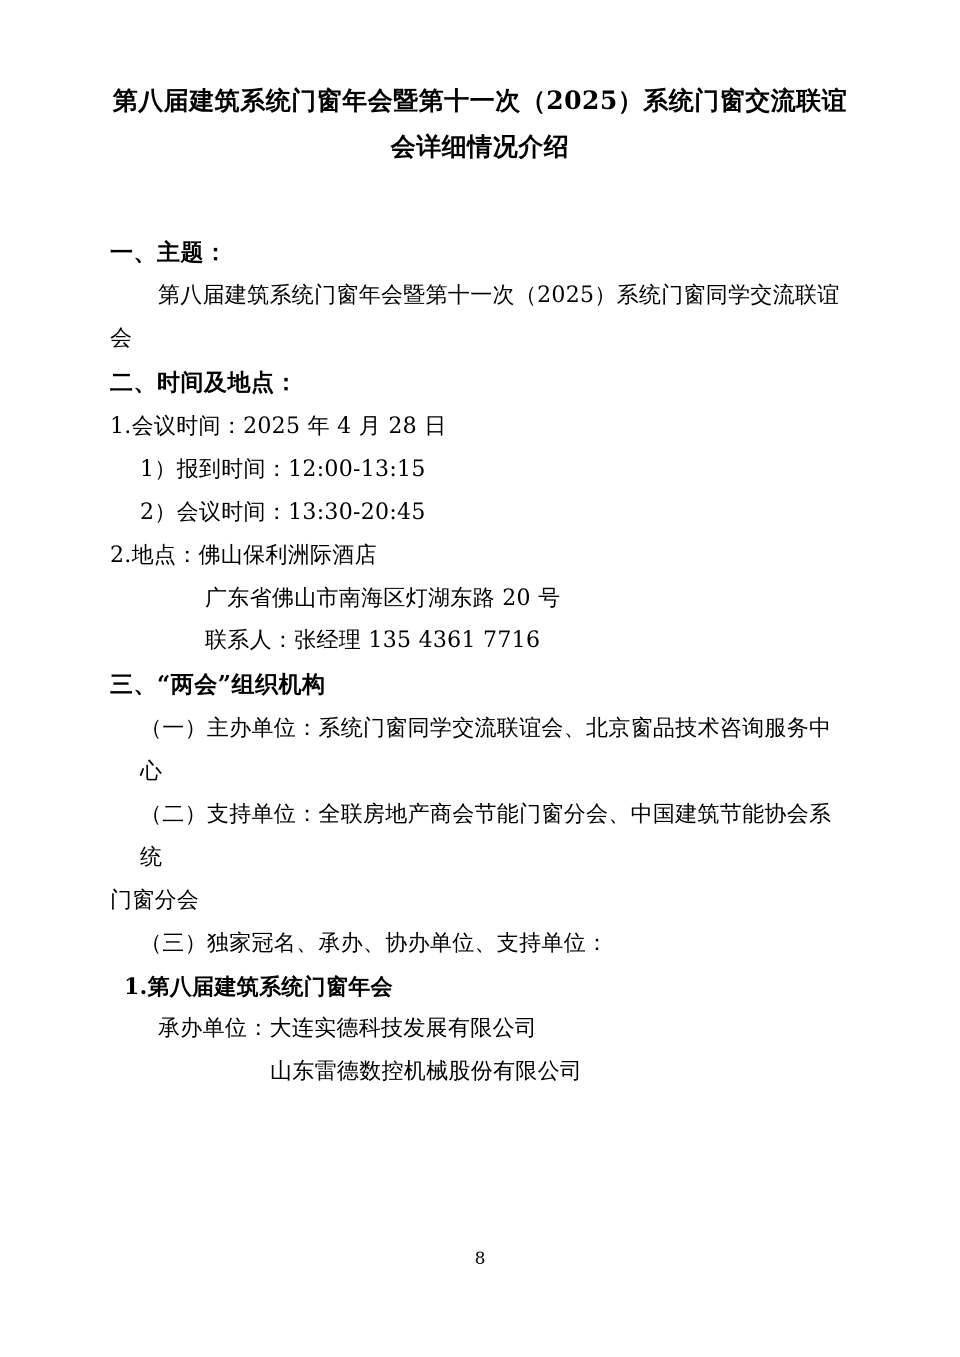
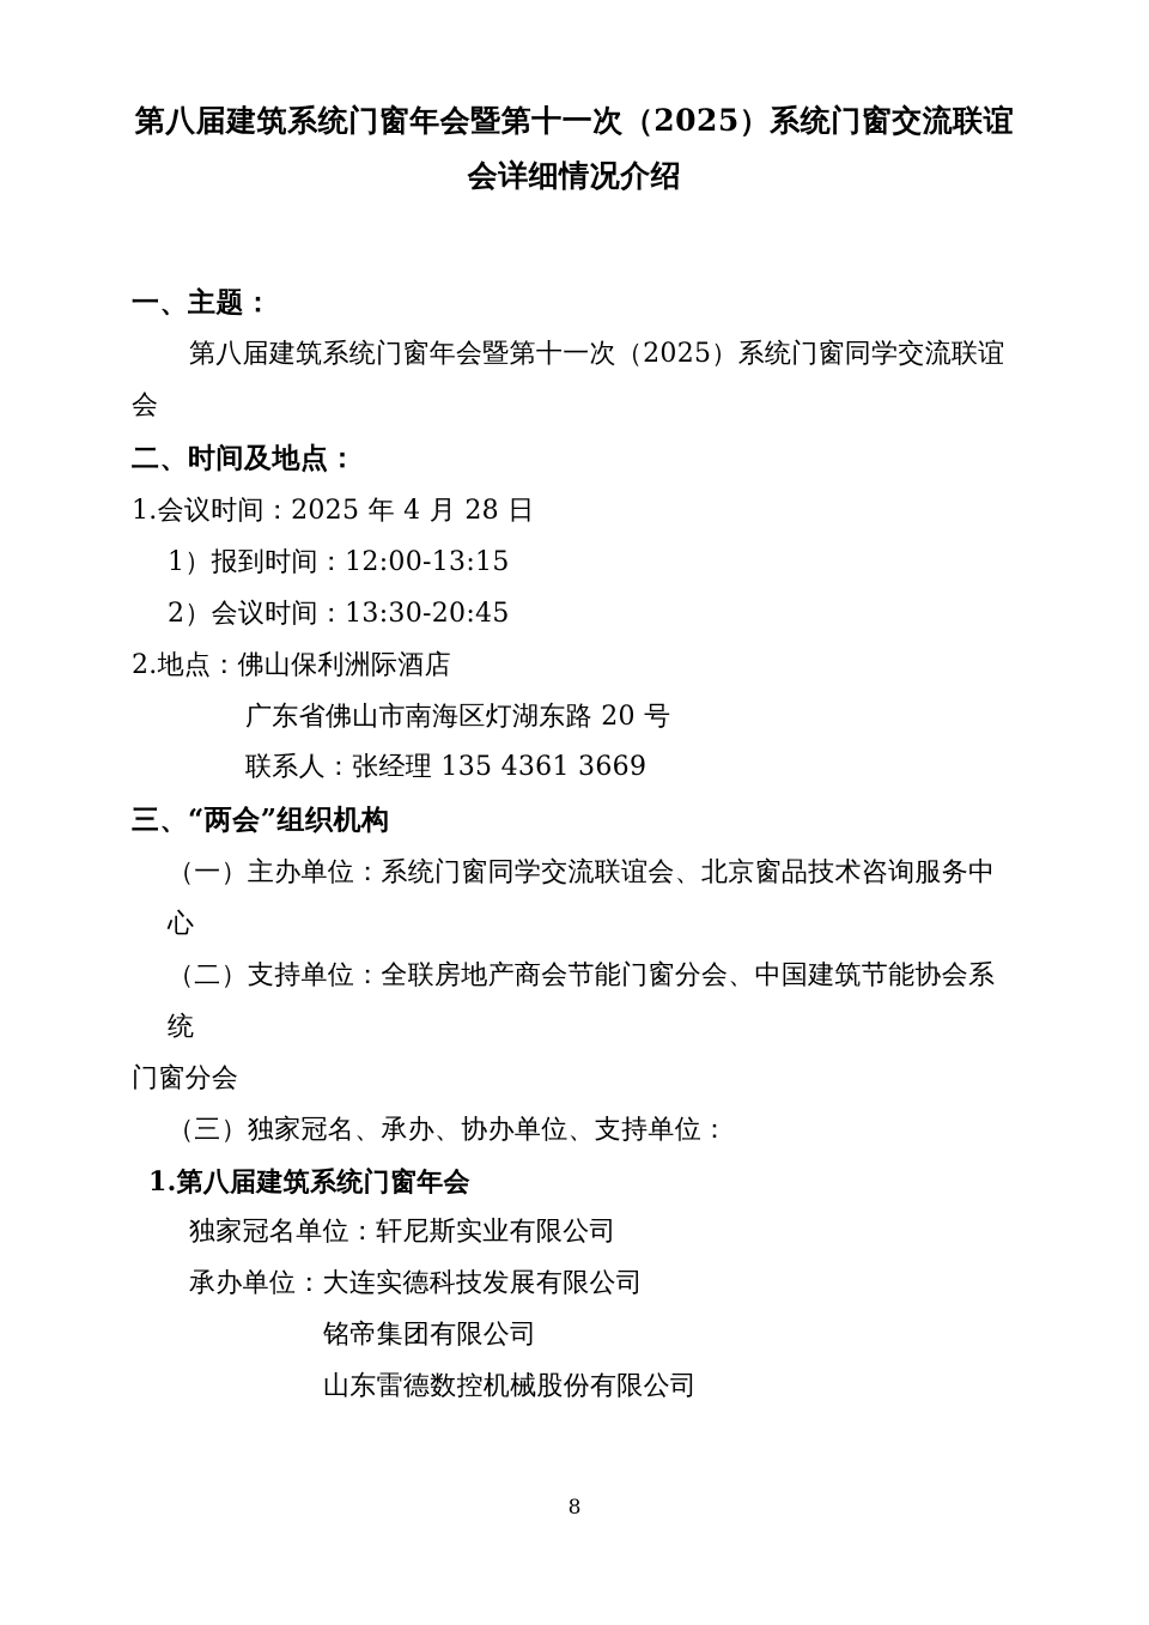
  第八届建筑系统门窗年会暨第十一次（2025）系统门窗交流联谊
  会详细情况介绍
  一、主题：
  第八届建筑系统门窗年会暨第十一次（2025）系统门窗同学交流联谊
  会
  二、时间及地点：
  1.会议时间：2025 年 4 月 28 日
  1）报到时间：12:00-13:15
  2）会议时间：13:30-20:45
  2.地点：佛山保利洲际酒店
  广东省佛山市南海区灯湖东路 20 号
- 联系人：张经理 135 4361 7716
+ 联系人：张经理 135 4361 3669
  三、“两会”组织机构
  （一）主办单位：系统门窗同学交流联谊会、北京窗品技术咨询服务中心
  （二）支持单位：全联房地产商会节能门窗分会、中国建筑节能协会系统
  门窗分会
  （三）独家冠名、承办、协办单位、支持单位：
  1.第八届建筑系统门窗年会
+ 独家冠名单位：轩尼斯实业有限公司
  承办单位：大连实德科技发展有限公司
+ 铭帝集团有限公司
  山东雷德数控机械股份有限公司
  8
